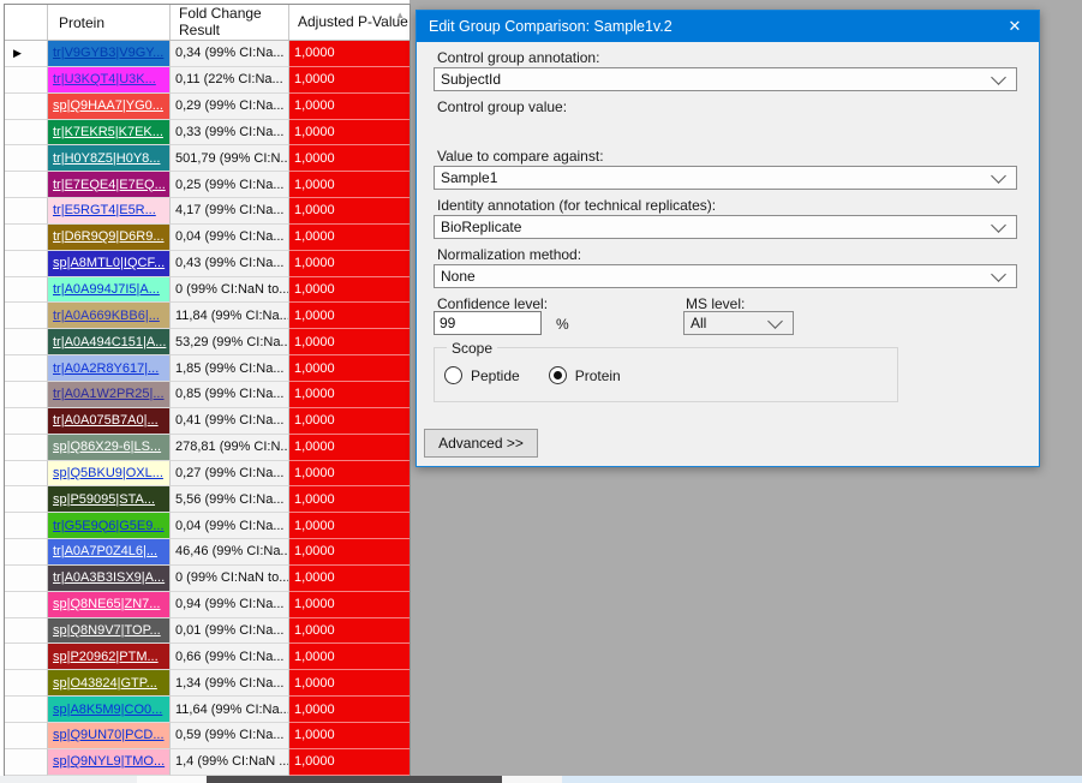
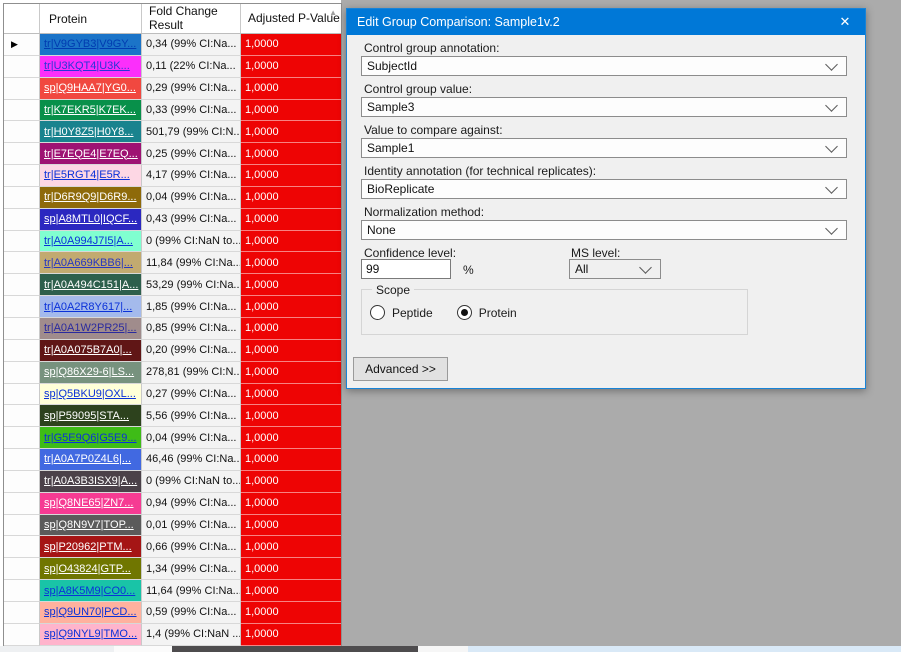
  Protein
  Fold Change Result
  Adjusted P-Value
  ▲
  ▶
  tr|V9GYB3|V9GY...
  0,34 (99% CI:Na...
  1,0000
  tr|U3KQT4|U3K...
  0,11 (22% CI:Na...
  1,0000
  sp|Q9HAA7|YG0...
  0,29 (99% CI:Na...
  1,0000
  tr|K7EKR5|K7EK...
  0,33 (99% CI:Na...
  1,0000
  tr|H0Y8Z5|H0Y8...
  501,79 (99% CI:N..
  1,0000
  tr|E7EQE4|E7EQ...
  0,25 (99% CI:Na...
  1,0000
  tr|E5RGT4|E5R...
  4,17 (99% CI:Na...
  1,0000
  tr|D6R9Q9|D6R9...
  0,04 (99% CI:Na...
  1,0000
  sp|A8MTL0|IQCF...
  0,43 (99% CI:Na...
  1,0000
  tr|A0A994J7I5|A...
  0 (99% CI:NaN to...
  1,0000
  tr|A0A669KBB6|...
  11,84 (99% CI:Na..
  1,0000
  tr|A0A494C151|A...
  53,29 (99% CI:Na..
  1,0000
  tr|A0A2R8Y617|...
  1,85 (99% CI:Na...
  1,0000
  tr|A0A1W2PR25|...
  0,85 (99% CI:Na...
  1,0000
  tr|A0A075B7A0|...
- 0,41 (99% CI:Na...
+ 0,20 (99% CI:Na...
  1,0000
  sp|Q86X29-6|LS...
  278,81 (99% CI:N..
  1,0000
  sp|Q5BKU9|OXL...
  0,27 (99% CI:Na...
  1,0000
  sp|P59095|STA...
  5,56 (99% CI:Na...
  1,0000
  tr|G5E9Q6|G5E9...
  0,04 (99% CI:Na...
  1,0000
  tr|A0A7P0Z4L6|...
  46,46 (99% CI:Na..
  1,0000
  tr|A0A3B3ISX9|A...
  0 (99% CI:NaN to...
  1,0000
  sp|Q8NE65|ZN7...
  0,94 (99% CI:Na...
  1,0000
  sp|Q8N9V7|TOP...
  0,01 (99% CI:Na...
  1,0000
  sp|P20962|PTM...
  0,66 (99% CI:Na...
  1,0000
  sp|O43824|GTP...
  1,34 (99% CI:Na...
  1,0000
  sp|A8K5M9|CO0...
  11,64 (99% CI:Na..
  1,0000
  sp|Q9UN70|PCD...
  0,59 (99% CI:Na...
  1,0000
  sp|Q9NYL9|TMO...
  1,4 (99% CI:NaN ...
  1,0000
  Edit Group Comparison: Sample1v.2
  ✕
  Control group annotation:
  SubjectId
  Control group value:
+ Sample3
  Value to compare against:
  Sample1
  Identity annotation (for technical replicates):
  BioReplicate
  Normalization method:
  None
  Confidence level:
  99
  %
  MS level:
  All
  Scope
  Peptide
  Protein
  Advanced >>
